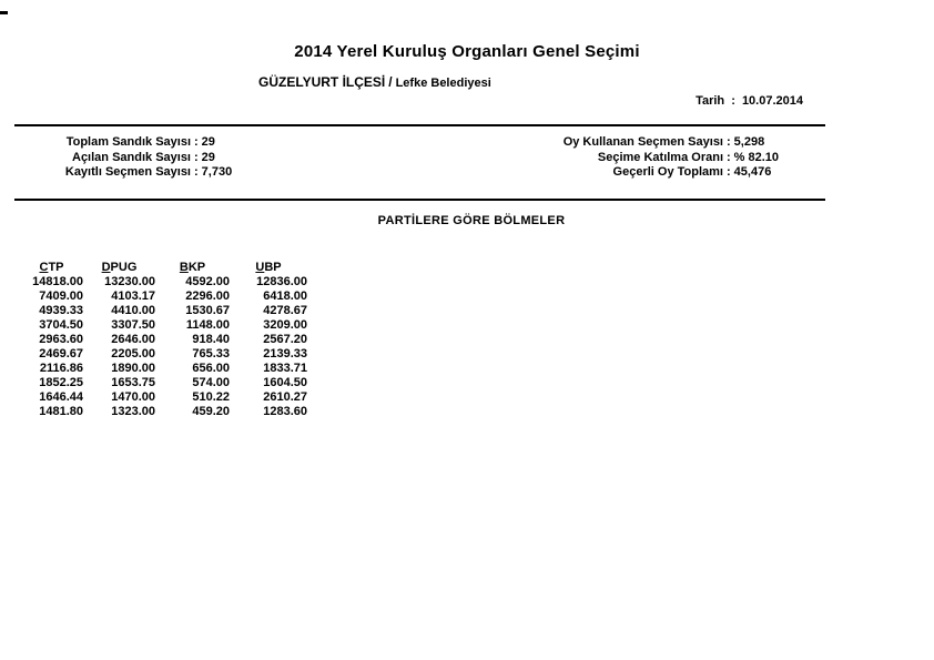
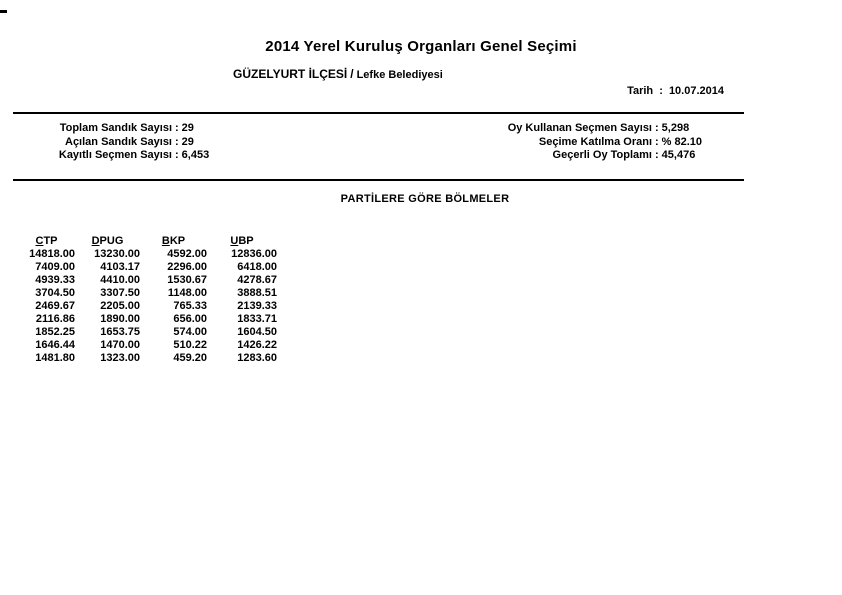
  2014 Yerel Kuruluş Organları Genel Seçimi
  GÜZELYURT İLÇESİ / Lefke Belediyesi
  Tarih : 10.07.2014
  Toplam Sandık Sayısı : 29
  Açılan Sandık Sayısı : 29
- Kayıtlı Seçmen Sayısı : 7,730
+ Kayıtlı Seçmen Sayısı : 6,453
  Oy Kullanan Seçmen Sayısı : 5,298
  Seçime Katılma Oranı : % 82.10
  Geçerli Oy Toplamı : 45,476
  PARTİLERE GÖRE BÖLMELER
  CTP
  DPUG
  BKP
  UBP
  14818.00
  13230.00
  4592.00
  12836.00
  7409.00
  4103.17
  2296.00
  6418.00
  4939.33
  4410.00
  1530.67
  4278.67
  3704.50
  3307.50
  1148.00
- 3209.00
+ 3888.51
- 2963.60
- 2646.00
- 918.40
- 2567.20
  2469.67
  2205.00
  765.33
  2139.33
  2116.86
  1890.00
  656.00
  1833.71
  1852.25
  1653.75
  574.00
  1604.50
  1646.44
  1470.00
  510.22
- 2610.27
+ 1426.22
  1481.80
  1323.00
  459.20
  1283.60
